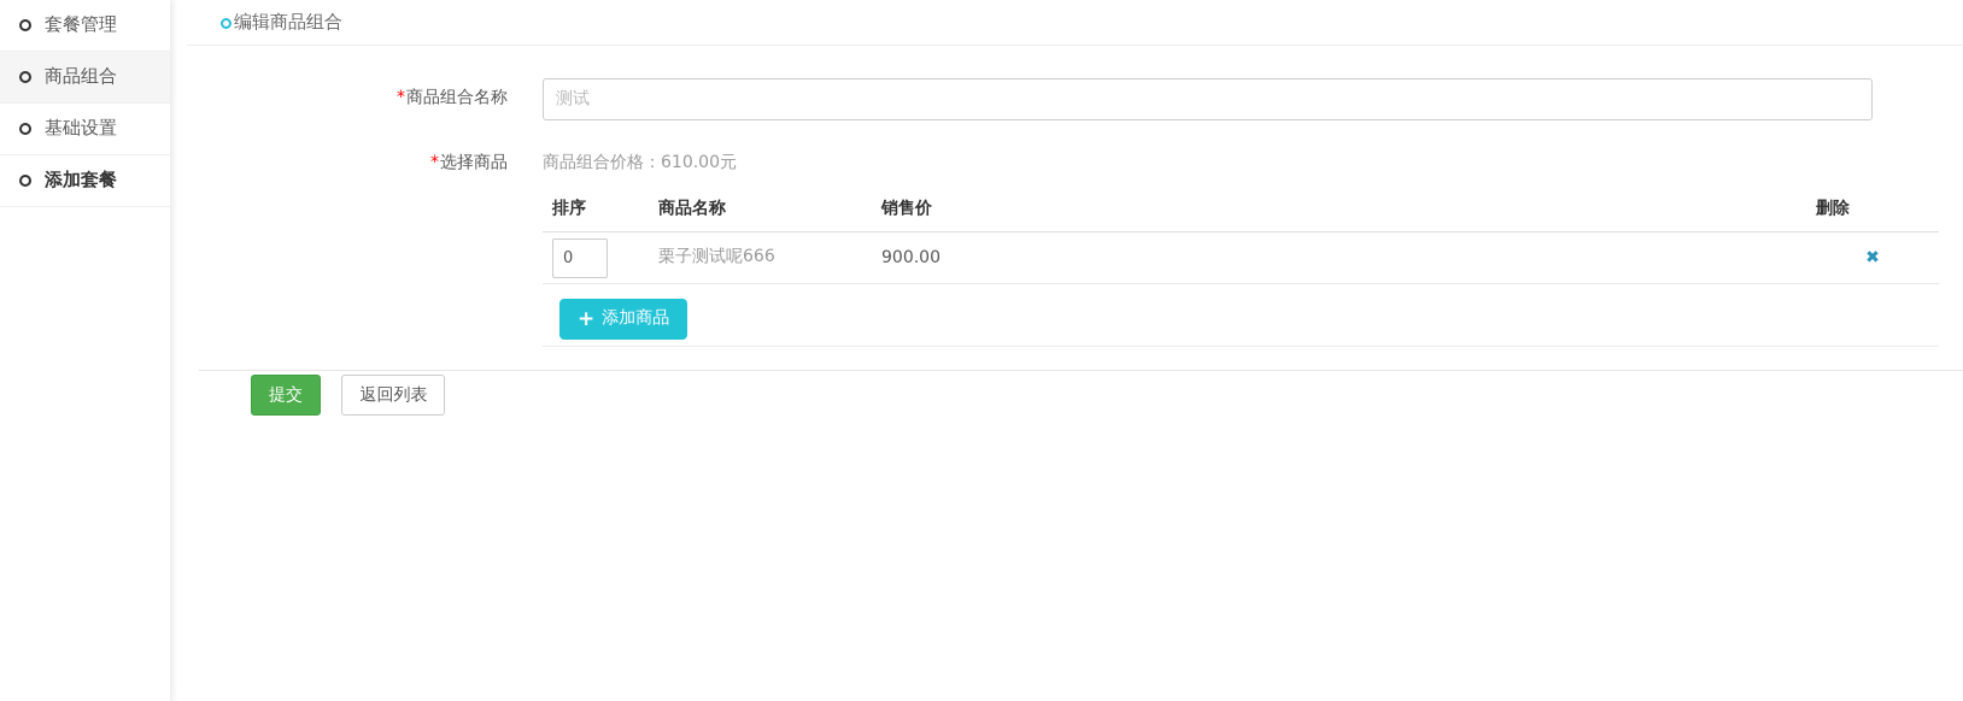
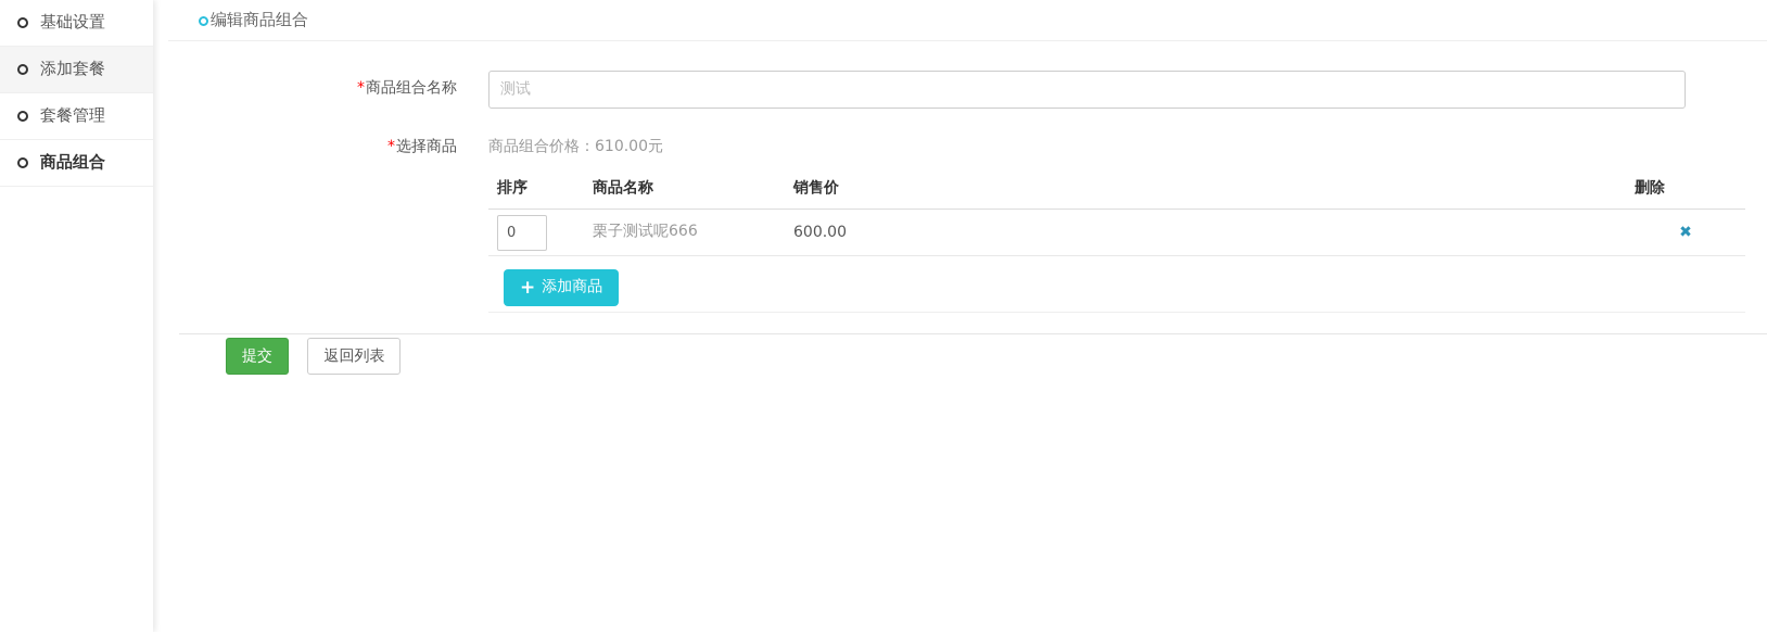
- 套餐管理
+ 基础设置
- 商品组合
+ 添加套餐
- 基础设置
+ 套餐管理
- 添加套餐
+ 商品组合
  编辑商品组合
  *商品组合名称
  测试
  *选择商品
  商品组合价格：610.00元
  排序	商品名称	销售价	删除
- 0	栗子测试呢666	900.00	✖
+ 0	栗子测试呢666	600.00	✖
  +
  添加商品
  提交 返回列表
